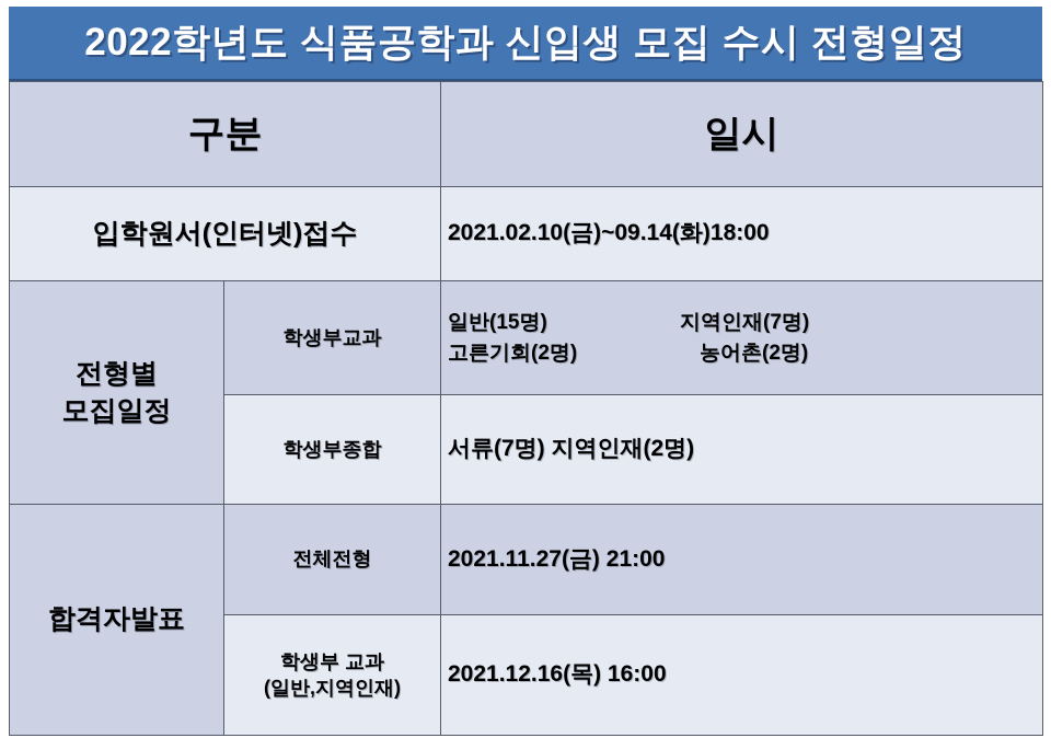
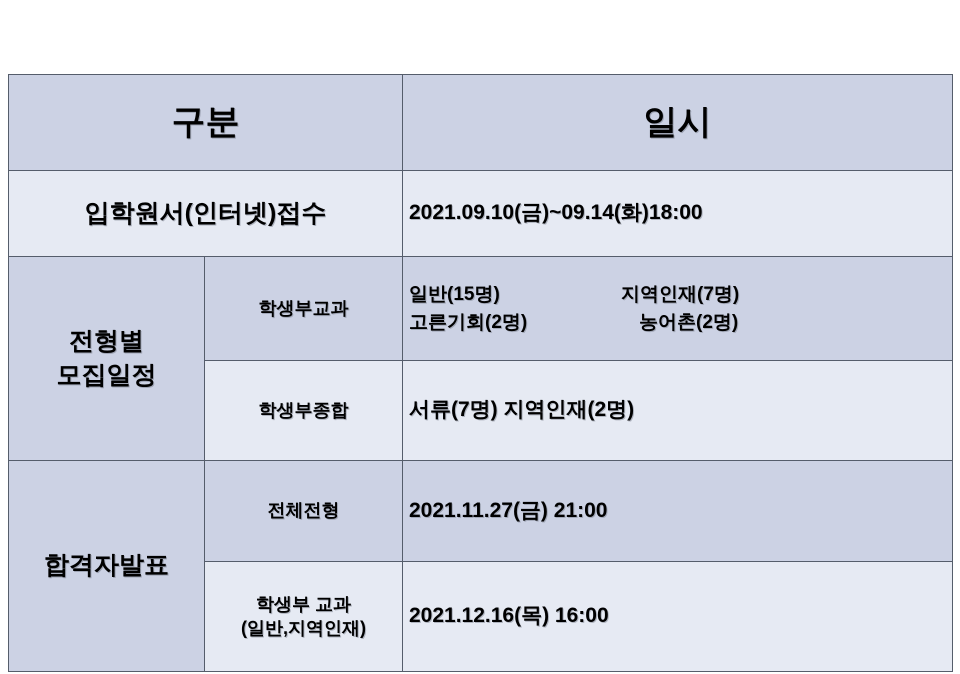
- 2022학년도 식품공학과 신입생 모집 수시 전형일정
  구분	일시
- 입학원서(인터넷)접수	2021.02.10(금)~09.14(화)18:00
+ 입학원서(인터넷)접수	2021.09.10(금)~09.14(화)18:00
  전형별 모집일정	학생부교과	일반(15명) 지역인재(7명) 고른기회(2명) 농어촌(2명)
  학생부종합	서류(7명) 지역인재(2명)
  합격자발표	전체전형	2021.11.27(금) 21:00
  학생부 교과 (일반,지역인재)	2021.12.16(목) 16:00
